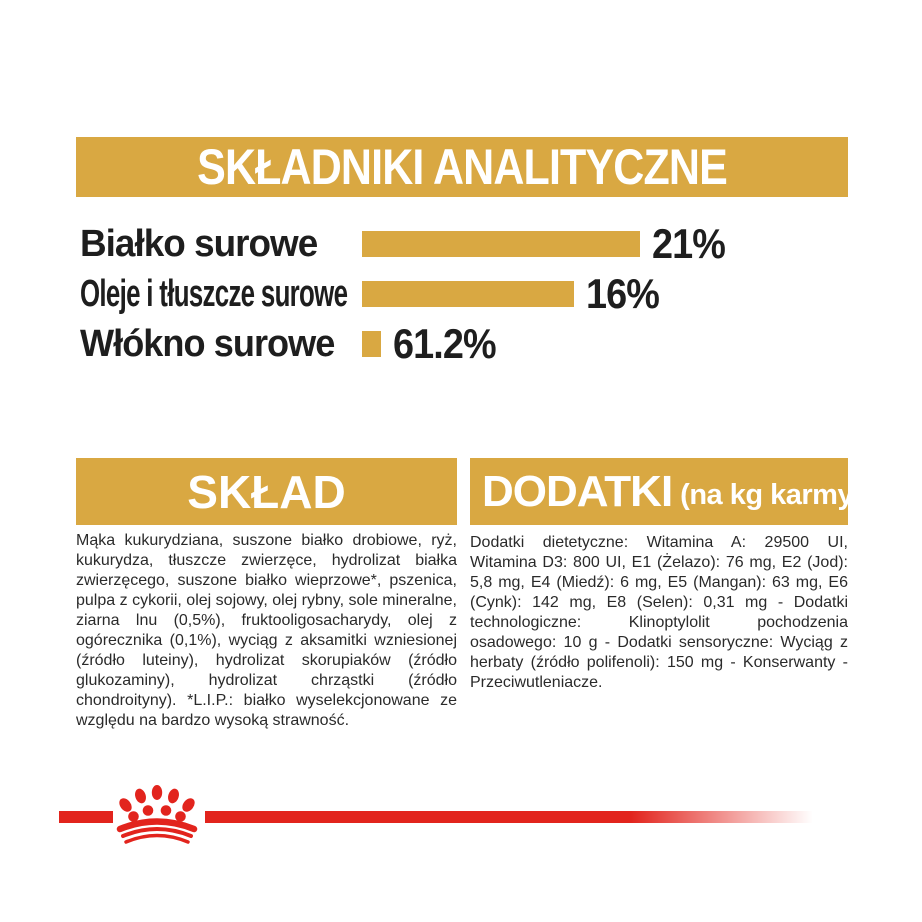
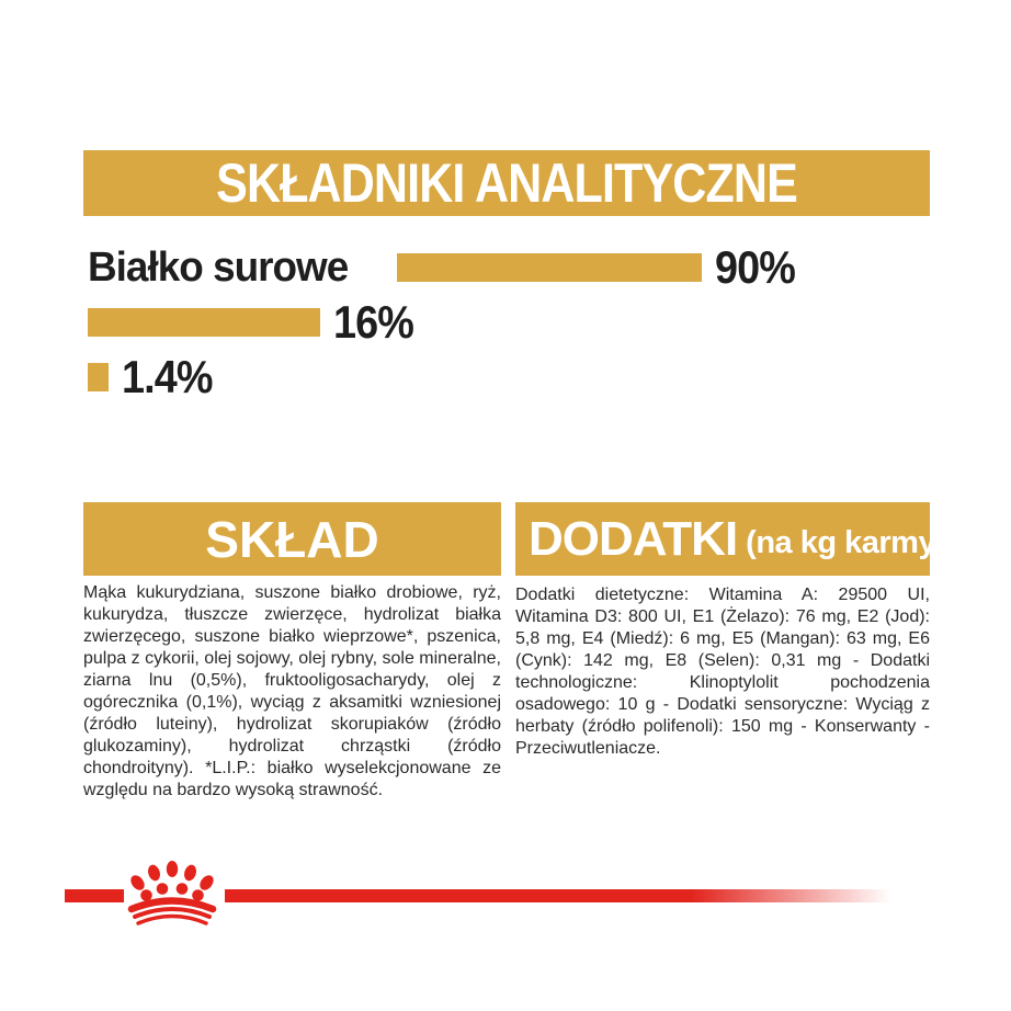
  SKŁADNIKI ANALITYCZNE
  Białko surowe
- 21%
+ 90%
- Oleje i tłuszcze surowe
  16%
- Włókno surowe
- 61.2%
+ 1.4%
  SKŁAD
  Mąka kukurydziana, suszone białko drobiowe, ryż, kukurydza, tłuszcze zwierzęce, hydrolizat białka zwierzęcego, suszone białko wieprzowe*, pszenica, pulpa z cykorii, olej sojowy, olej rybny, sole mineralne, ziarna lnu (0,5%), fruktooligosacharydy, olej z ogórecznika (0,1%), wyciąg z aksamitki wzniesionej (źródło luteiny), hydrolizat skorupiaków (źródło glukozaminy), hydrolizat chrząstki (źródło chondroityny). *L.I.P.: białko wyselekcjonowane ze względu na bardzo wysoką strawność.
  DODATKI
  (na kg karmy
  Dodatki dietetyczne: Witamina A: 29500 UI, Witamina D3: 800 UI, E1 (Żelazo): 76 mg, E2 (Jod): 5,8 mg, E4 (Miedź): 6 mg, E5 (Mangan): 63 mg, E6 (Cynk): 142 mg, E8 (Selen): 0,31 mg - Dodatki technologiczne: Klinoptylolit pochodzenia osadowego: 10 g - Dodatki sensoryczne: Wyciąg z herbaty (źródło polifenoli): 150 mg - Konserwanty - Przeciwutleniacze.
